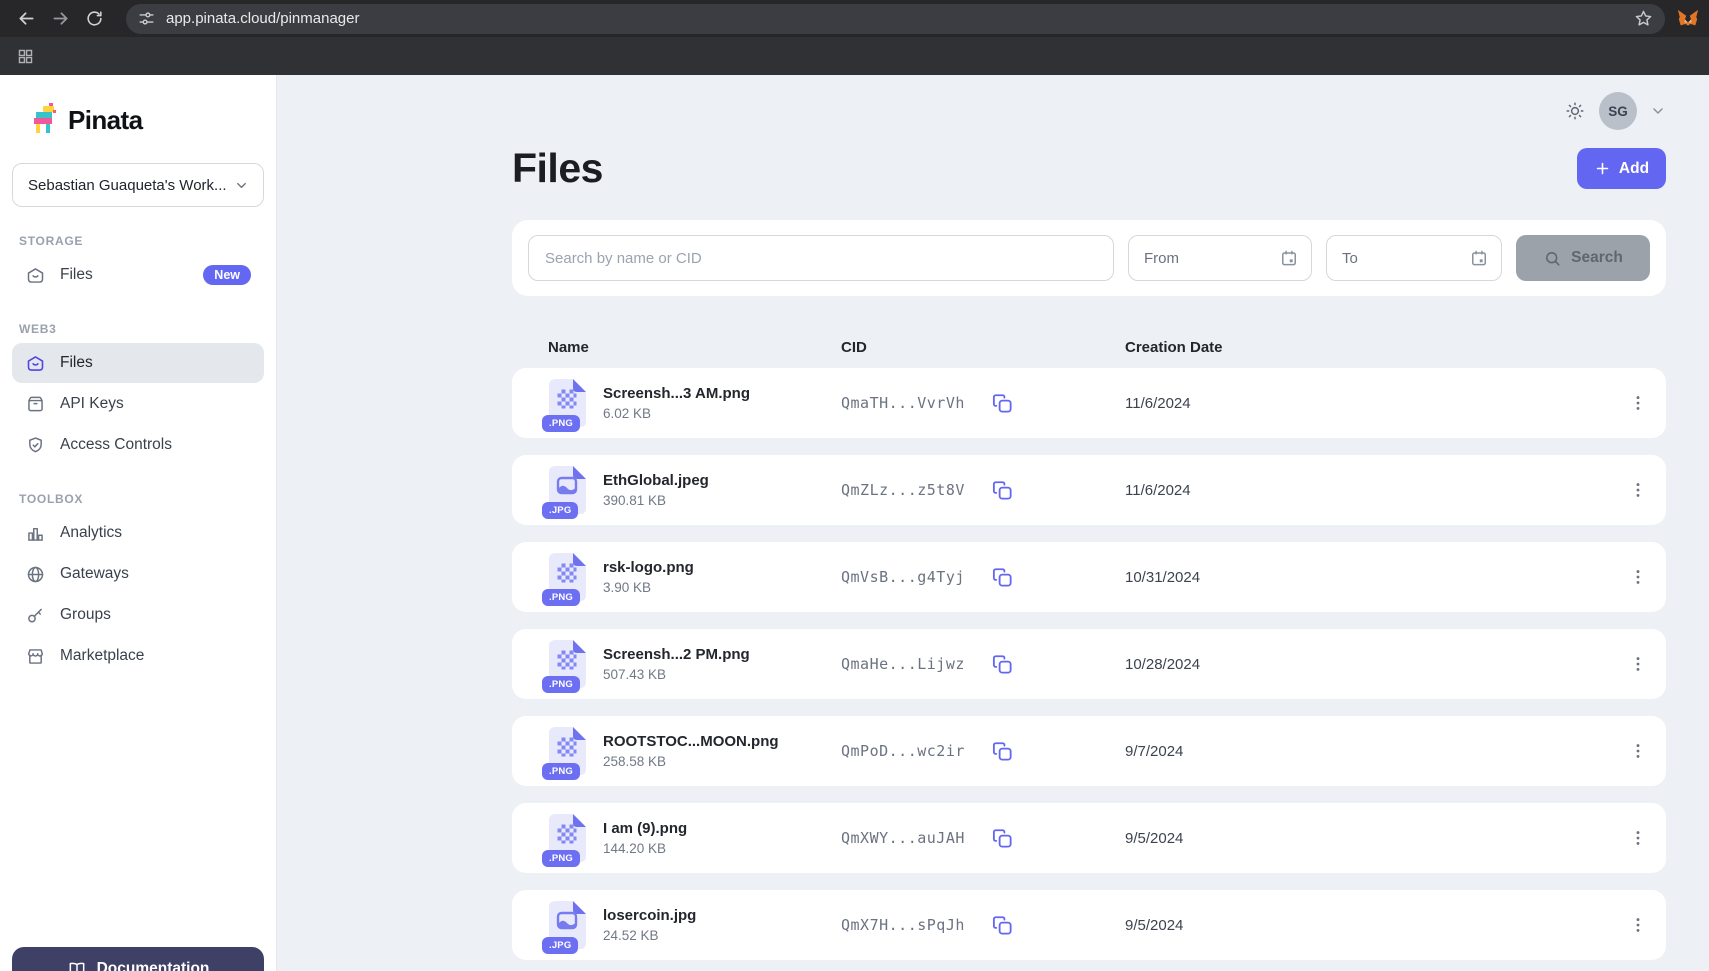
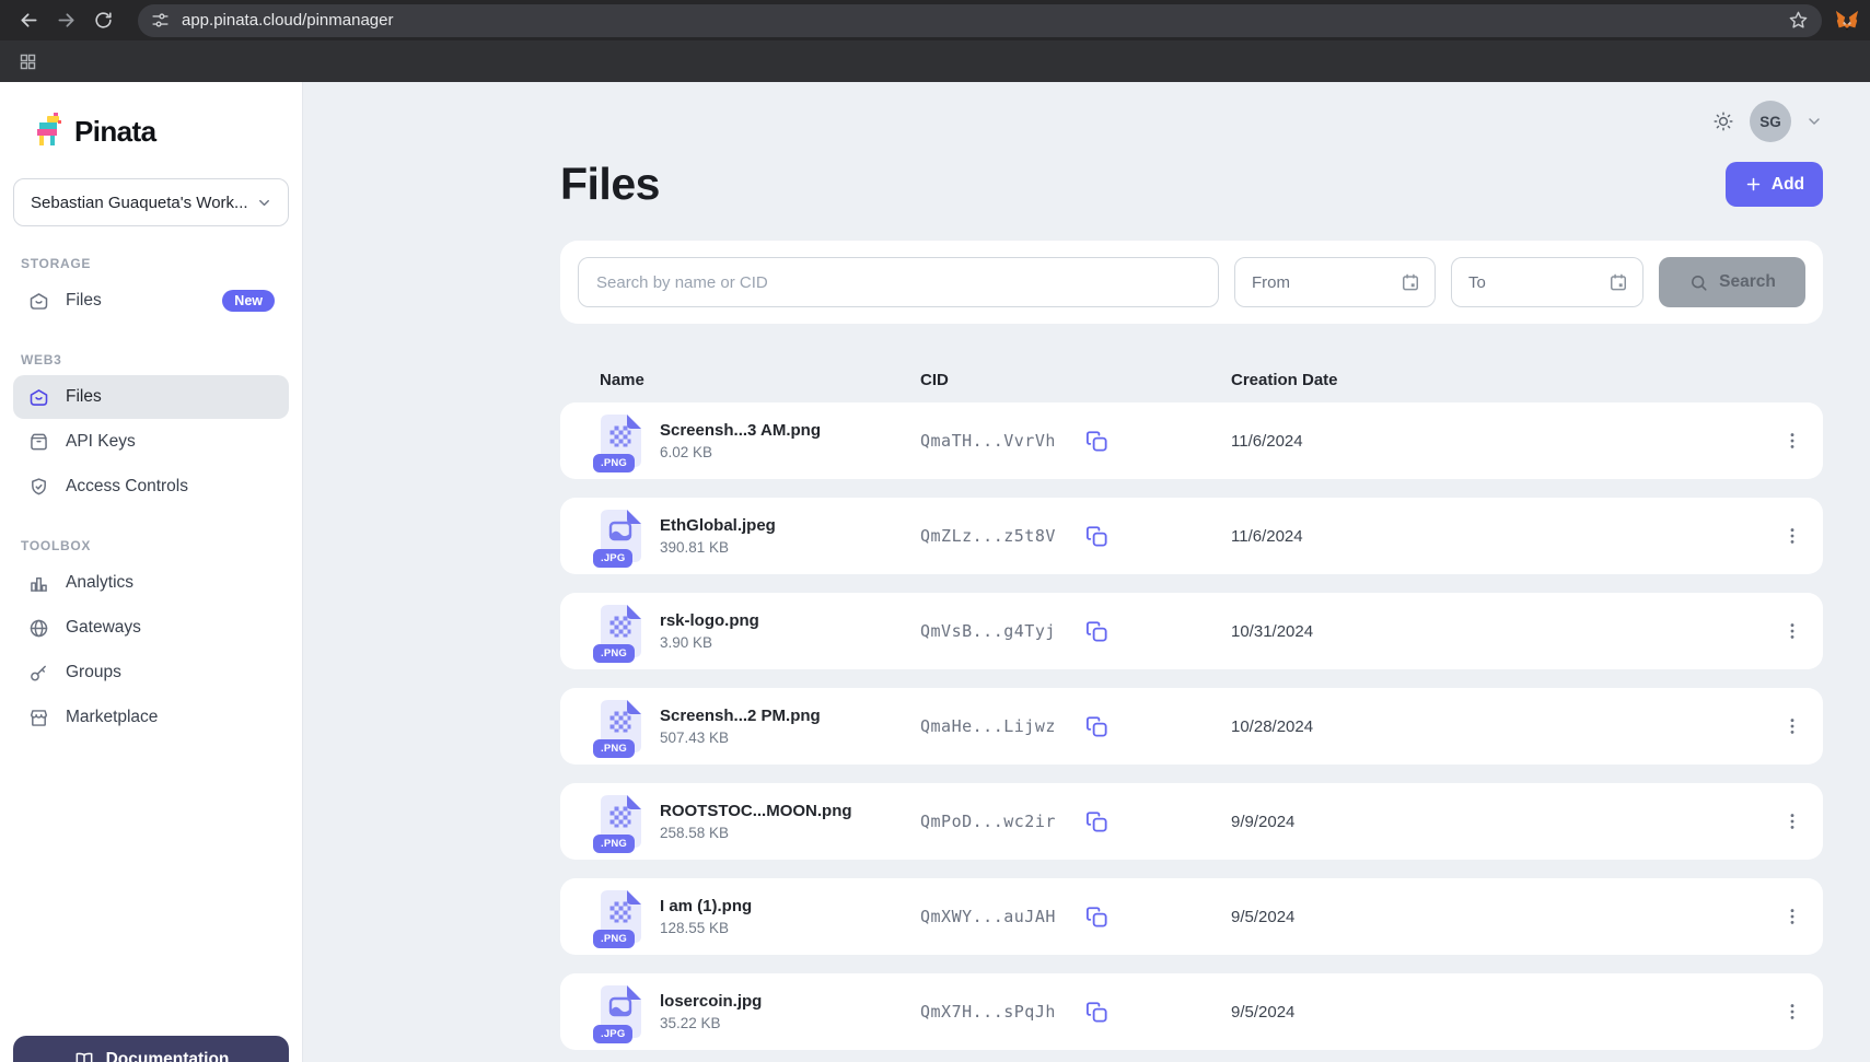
  app.pinata.cloud/pinmanager
  Pinata
  Sebastian Guaqueta's Work...
  STORAGE
  Files
  New
  WEB3
  Files
  API Keys
  Access Controls
  TOOLBOX
  Analytics
  Gateways
  Groups
  Marketplace
  Documentation
  SG
  Files
  Add
  Search by name or CID
  From
  To
  Search
  Name
  CID
  Creation Date
  .PNG
  Screensh...3 AM.png
  6.02 KB
  QmaTH...VvrVh
  11/6/2024
  .JPG
  EthGlobal.jpeg
  390.81 KB
  QmZLz...z5t8V
  11/6/2024
  .PNG
  rsk-logo.png
  3.90 KB
  QmVsB...g4Tyj
  10/31/2024
  .PNG
  Screensh...2 PM.png
  507.43 KB
  QmaHe...Lijwz
  10/28/2024
  .PNG
  ROOTSTOC...MOON.png
  258.58 KB
  QmPoD...wc2ir
- 9/7/2024
+ 9/9/2024
  .PNG
- I am (9).png
+ I am (1).png
- 144.20 KB
+ 128.55 KB
  QmXWY...auJAH
  9/5/2024
  .JPG
  losercoin.jpg
- 24.52 KB
+ 35.22 KB
  QmX7H...sPqJh
  9/5/2024
